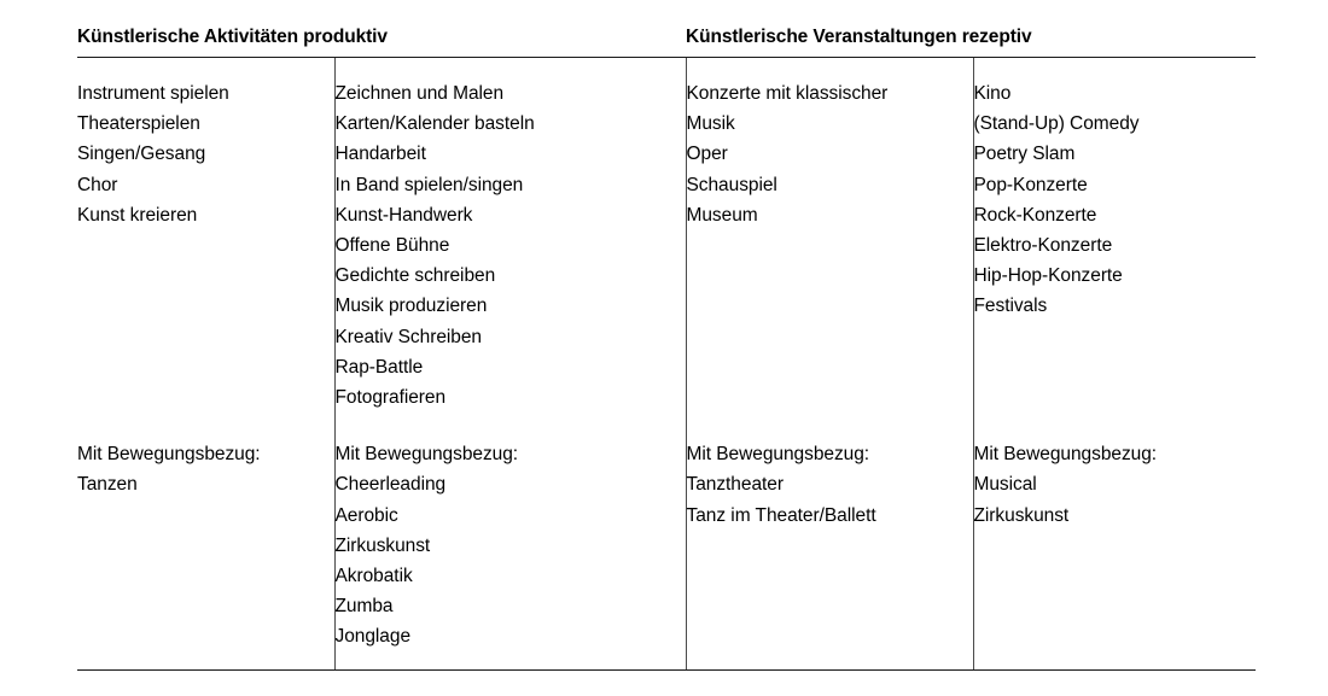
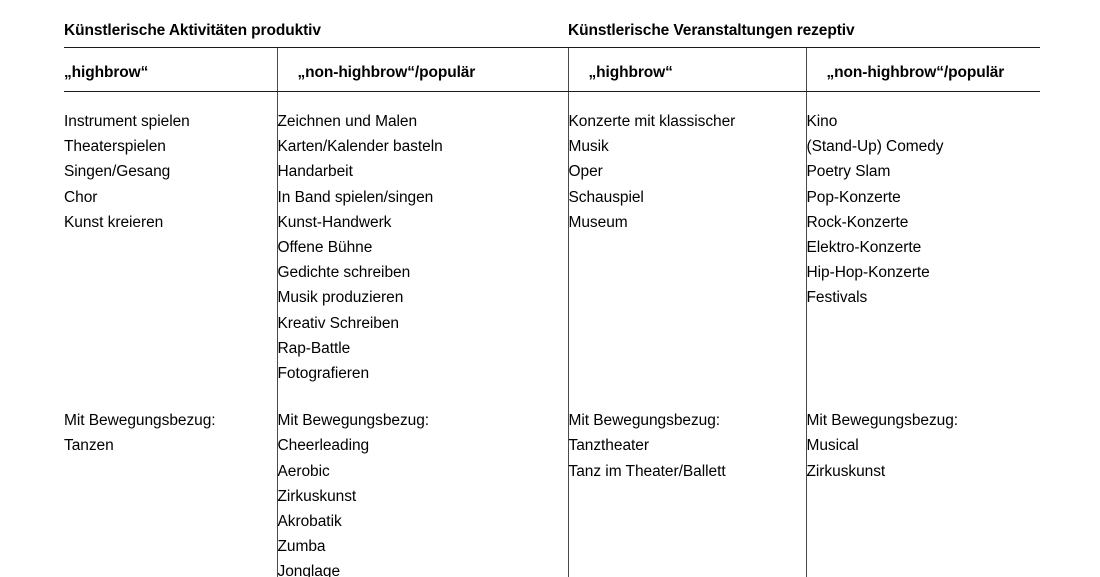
  Künstlerische Aktivitäten produktiv	Künstlerische Veranstaltungen rezeptiv
+ „highbrow“	„non-highbrow“/populär	„highbrow“	„non-highbrow“/populär
  Instrument spielen Theaterspielen Singen/Gesang Chor Kunst kreieren	Zeichnen und Malen Karten/Kalender basteln Handarbeit In Band spielen/singen Kunst-Handwerk Offene Bühne Gedichte schreiben Musik produzieren Kreativ Schreiben Rap-Battle Fotografieren	Konzerte mit klassischer Musik Oper Schauspiel Museum	Kino (Stand-Up) Comedy Poetry Slam Pop-Konzerte Rock-Konzerte Elektro-Konzerte Hip-Hop-Konzerte Festivals
  Mit Bewegungsbezug: Tanzen	Mit Bewegungsbezug: Cheerleading Aerobic Zirkuskunst Akrobatik Zumba Jonglage	Mit Bewegungsbezug: Tanztheater Tanz im Theater/Ballett	Mit Bewegungsbezug: Musical Zirkuskunst
